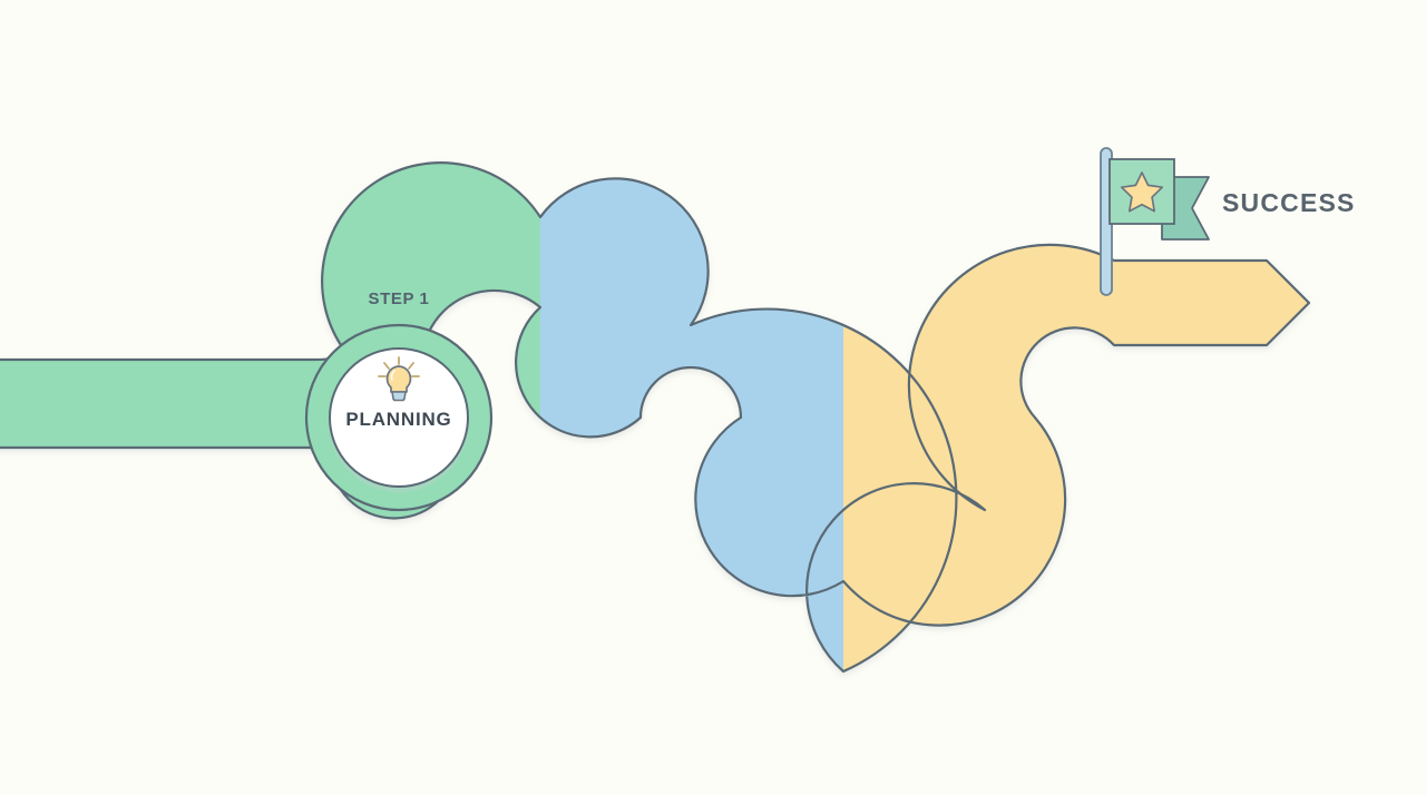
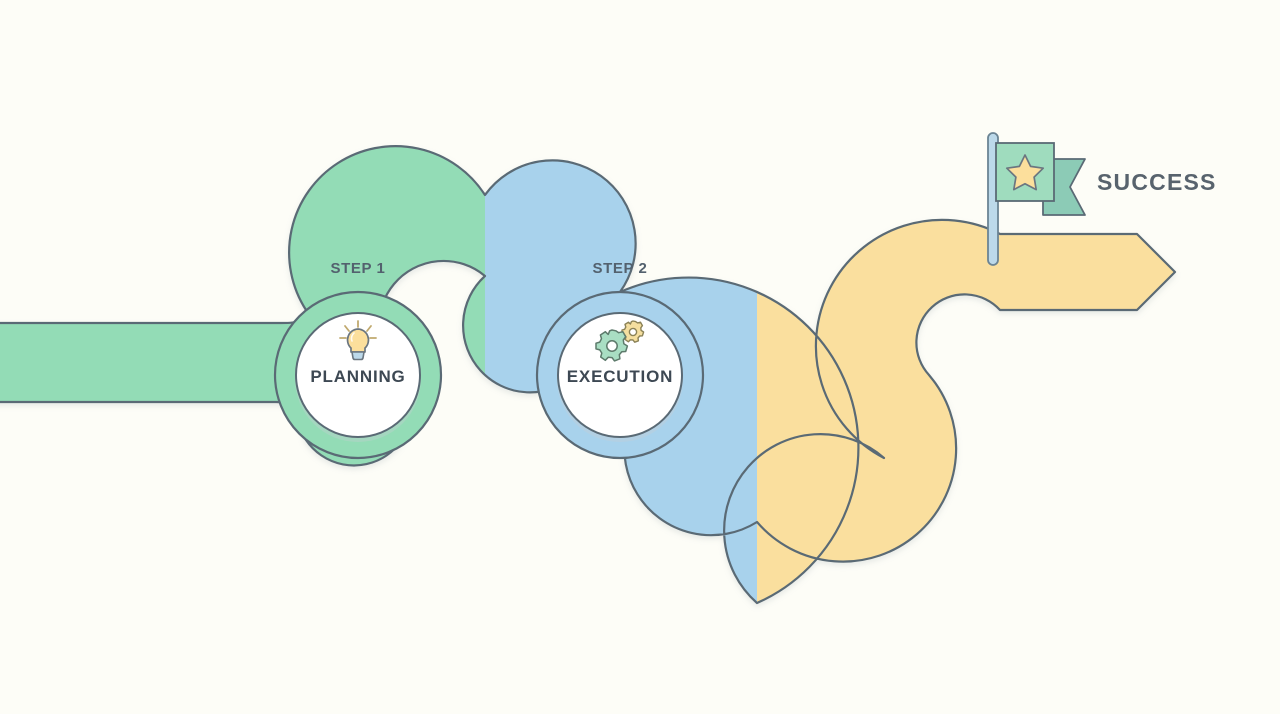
  PLANNING
  STEP 1
+ EXECUTION
+ STEP 2
  SUCCESS
